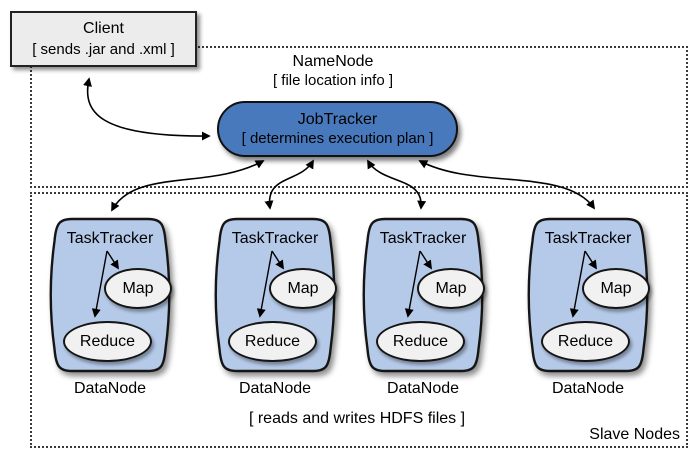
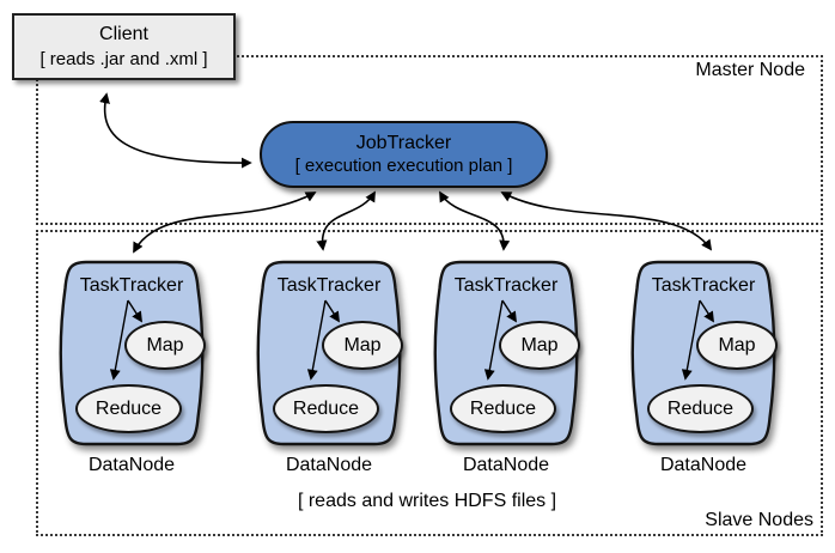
+ Master Node
  Slave Nodes
  [ reads and writes HDFS files ]
  Client
- [ sends .jar and .xml ]
+ [ reads .jar and .xml ]
- NameNode
- [ file location info ]
  JobTracker
- [ determines execution plan ]
+ [ execution execution plan ]
  TaskTracker
  Map
  Reduce
  DataNode
  TaskTracker
  Map
  Reduce
  DataNode
  TaskTracker
  Map
  Reduce
  DataNode
  TaskTracker
  Map
  Reduce
  DataNode
